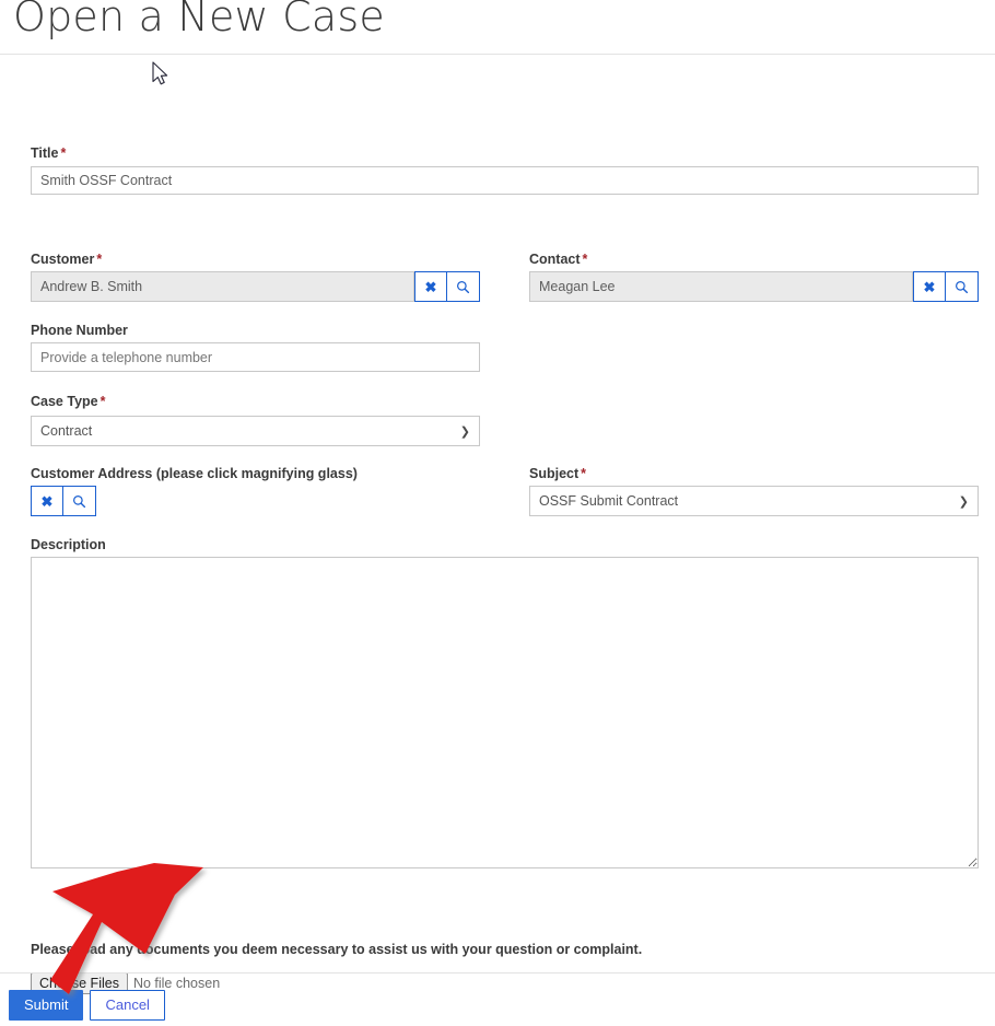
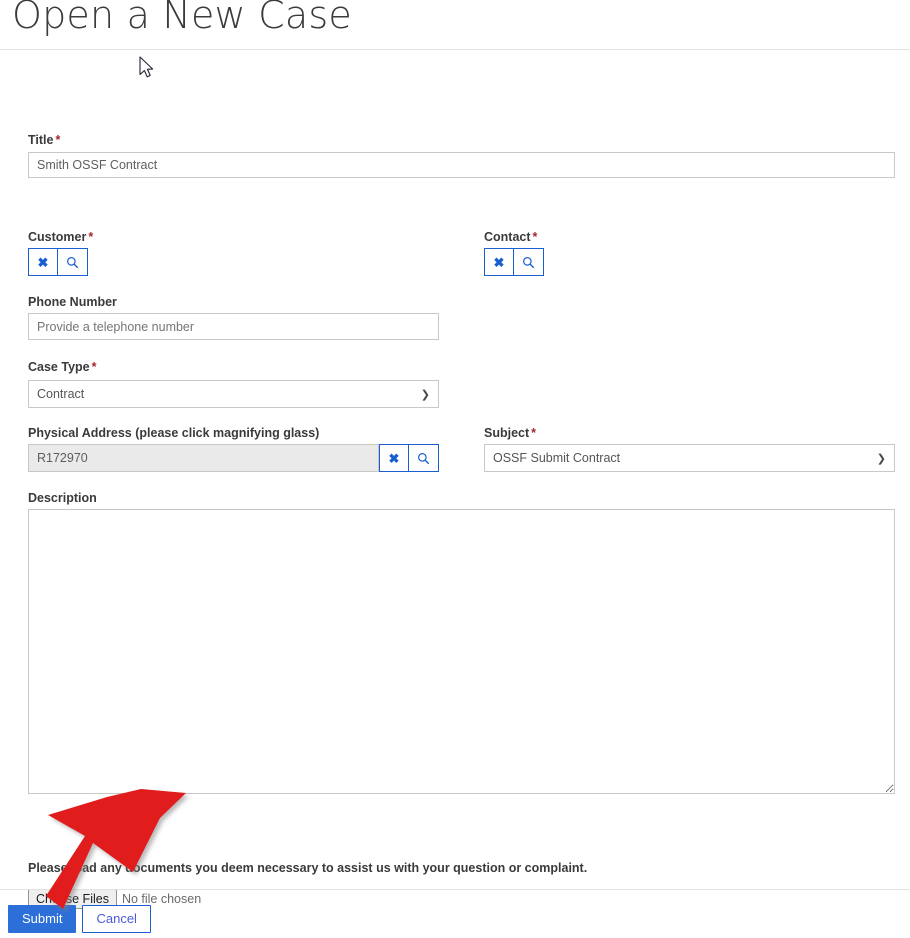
  Open a New Case
  Title *
  Smith OSSF Contract
  Customer *
- Andrew B. Smith
  ✖
  Contact *
- Meagan Lee
  ✖
  Phone Number
  Provide a telephone number
  Case Type *
  Contract
  ❯
- Customer Address (please click magnifying glass)
+ Physical Address (please click magnifying glass)
+ R172970
  ✖
  Subject *
  OSSF Submit Contract
  ❯
  Description
  Pleasead anyocuments you deem necessary to assist us with your question or complaint.
  Chse Files
  No file chosen
  Submit
  Cancel
